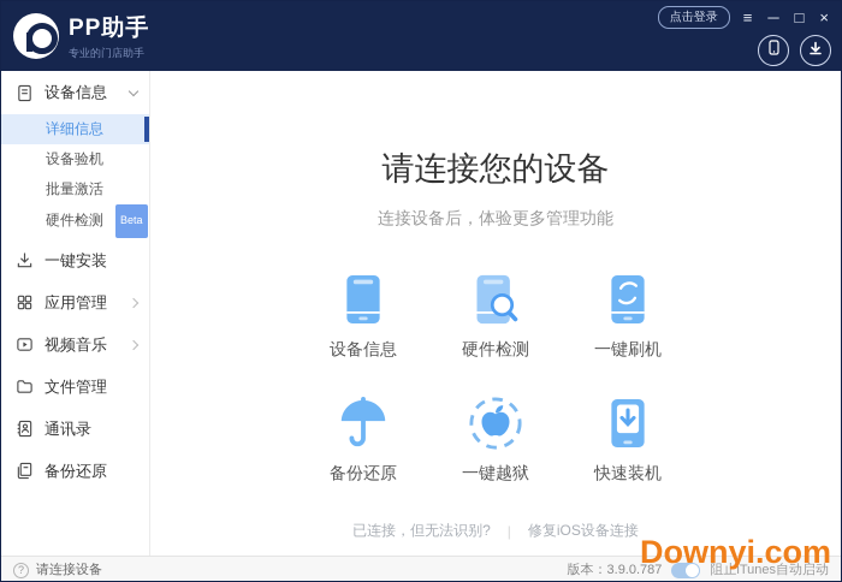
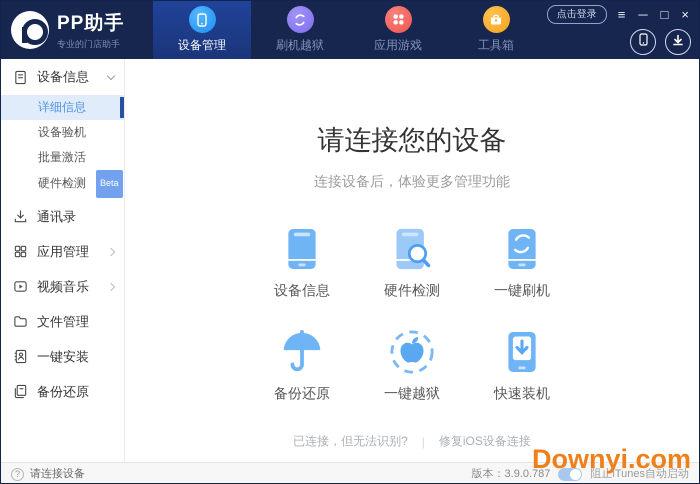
  PP助手
  专业的门店助手
+ 设备管理
+ 刷机越狱
+ 应用游戏
+ 工具箱
  点击登录
  ≡
  ─
  □
  ×
  设备信息
  详细信息
  设备验机
  批量激活
  硬件检测 Beta
- 一键安装
+ 通讯录
  应用管理
  视频音乐
  文件管理
- 通讯录
+ 一键安装
  备份还原
  请连接您的设备
  连接设备后，体验更多管理功能
  设备信息
  硬件检测
  一键刷机
  备份还原
  一键越狱
  快速装机
  已连接，但无法识别?
  |
  修复iOS设备连接
  ?
  请连接设备
  版本：3.9.0.787
  阻止iTunes自动启动
  Downyi.com
